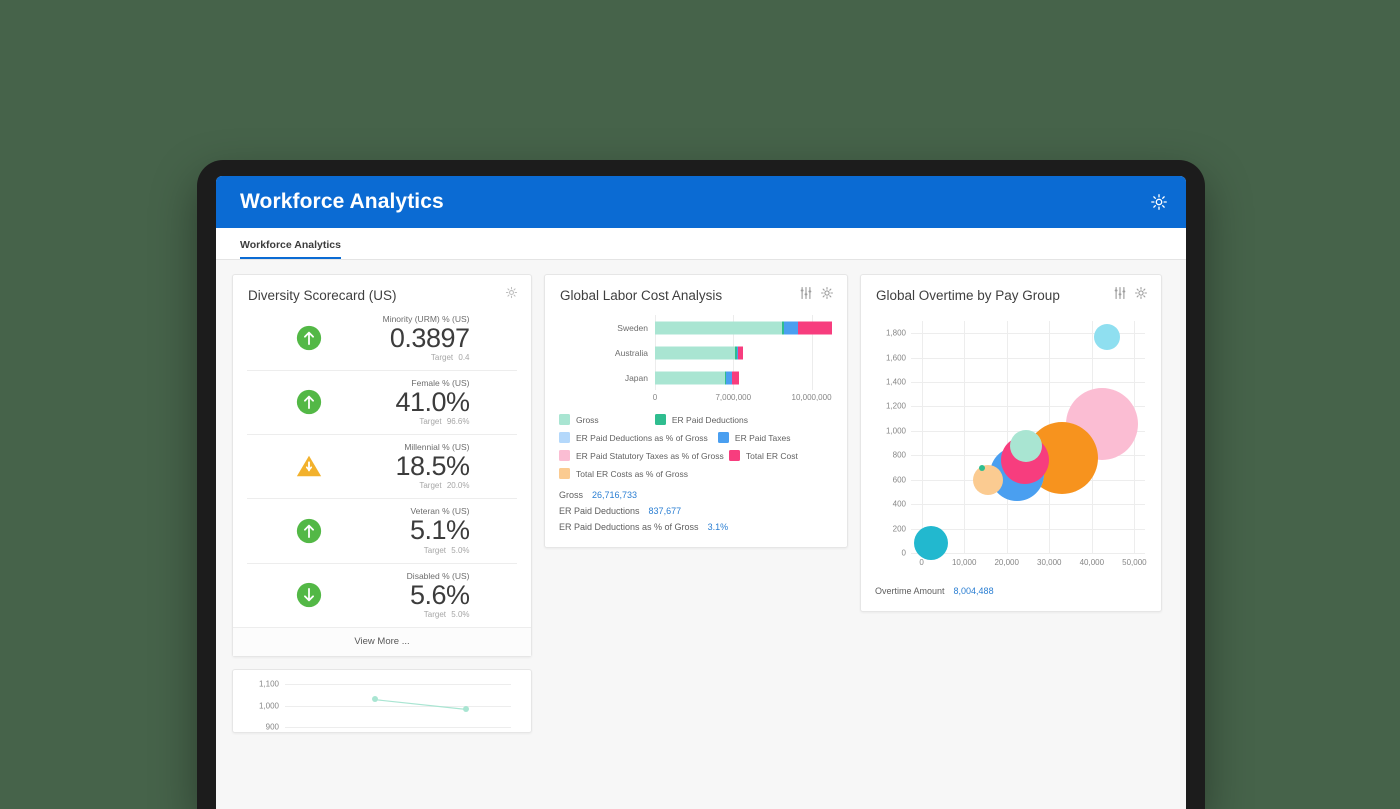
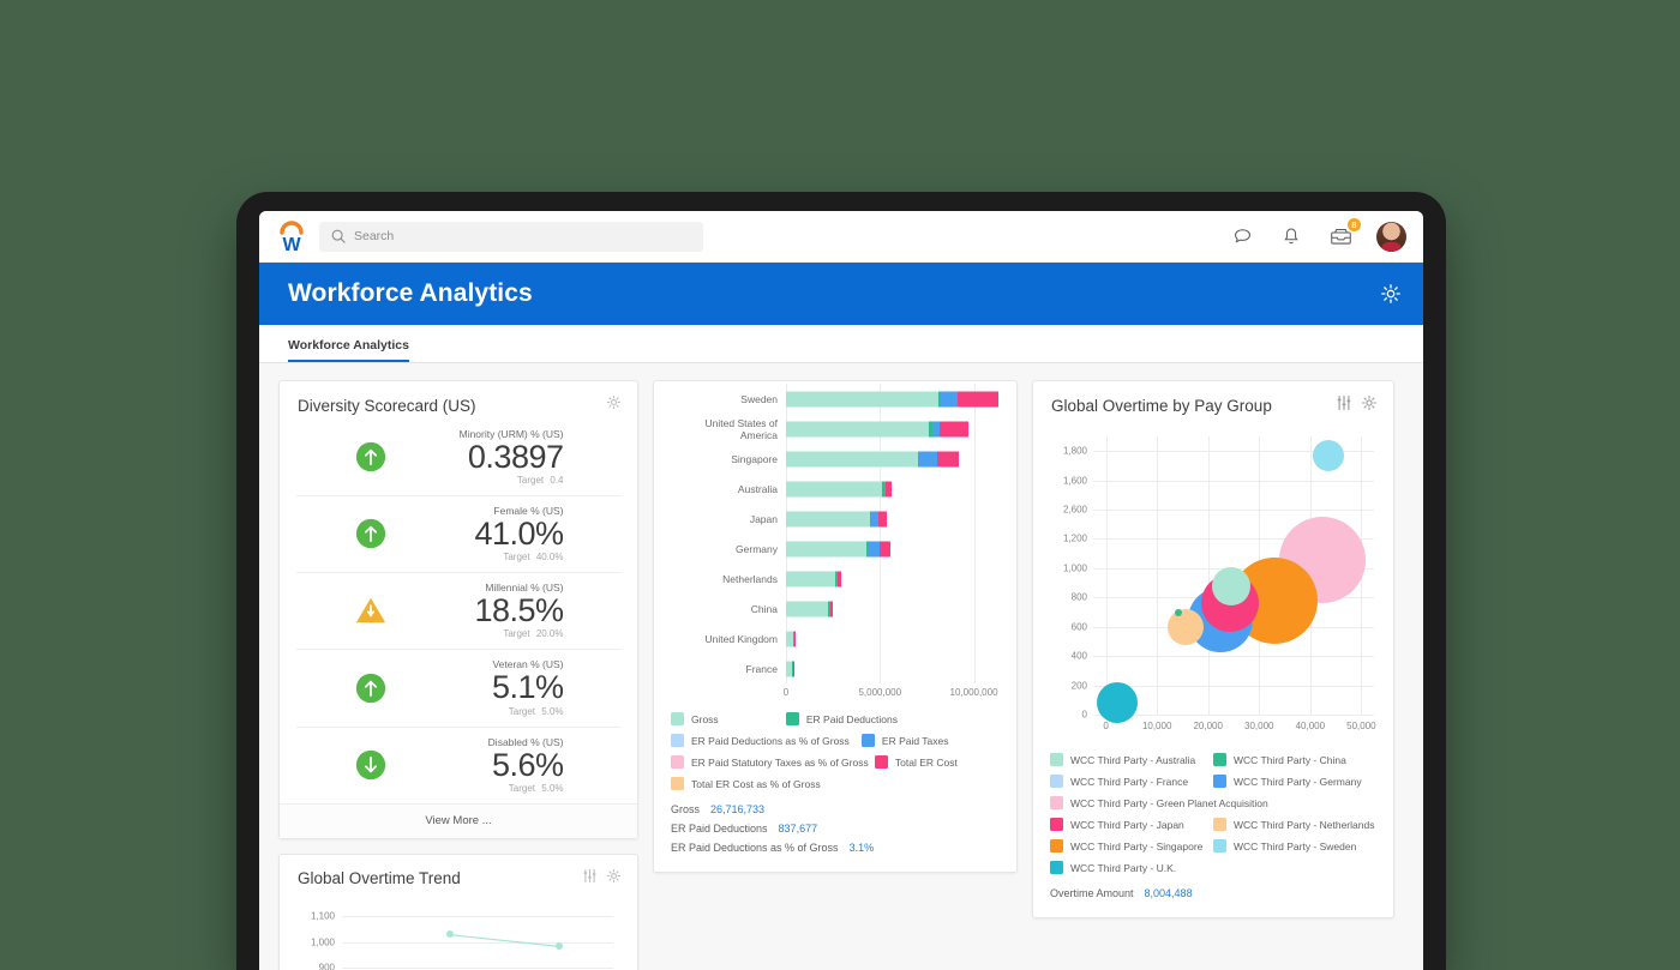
+ W
+ Search
+ 8
  Workforce Analytics
  Workforce Analytics
  Diversity Scorecard (US)
  Minority (URM) % (US)
  0.3897
  Target 0.4
  Female % (US)
  41.0%
- Target 96.6%
+ Target 40.0%
  Millennial % (US)
  18.5%
  Target 20.0%
  Veteran % (US)
  5.1%
  Target 5.0%
  Disabled % (US)
  5.6%
  Target 5.0%
  View More ...
+ Global Overtime Trend
  900
  1,000
  1,100
- Global Labor Cost Analysis
  Sweden
+ United States of America
+ Singapore
  Australia
  Japan
+ Germany
+ Netherlands
+ China
+ United Kingdom
+ France
  0
- 7,000,000
+ 5,000,000
  10,000,000
  Gross
  ER Paid Deductions
  ER Paid Deductions as % of Gross
  ER Paid Taxes
  ER Paid Statutory Taxes as % of Gross
  Total ER Cost
- Total ER Costs as % of Gross
+ Total ER Cost as % of Gross
  Gross
  26,716,733
  ER Paid Deductions
  837,677
  ER Paid Deductions as % of Gross
  3.1%
  Global Overtime by Pay Group
  0
  200
  400
  600
  800
  1,000
  1,200
- 1,400
+ 2,600
  1,600
  1,800
  0
  10,000
  20,000
  30,000
  40,000
  50,000
+ WCC Third Party - Australia
+ WCC Third Party - China
+ WCC Third Party - France
+ WCC Third Party - Germany
+ WCC Third Party - Green Planet Acquisition
+ WCC Third Party - Japan
+ WCC Third Party - Netherlands
+ WCC Third Party - Singapore
+ WCC Third Party - Sweden
+ WCC Third Party - U.K.
  Overtime Amount
  8,004,488
